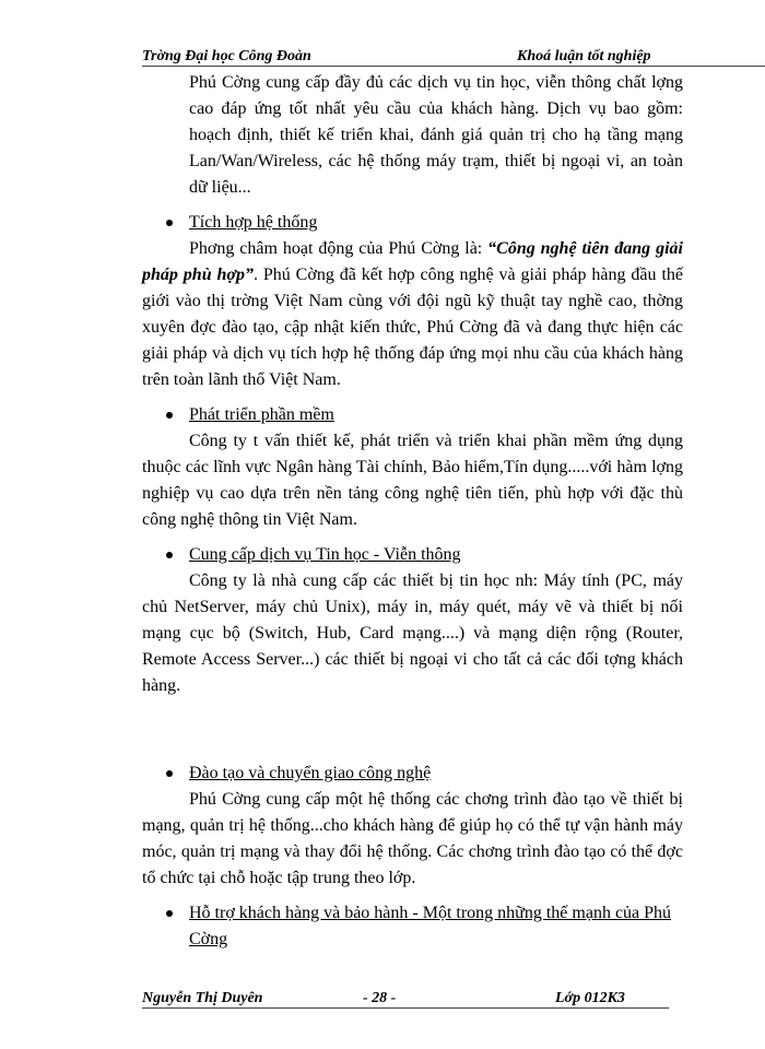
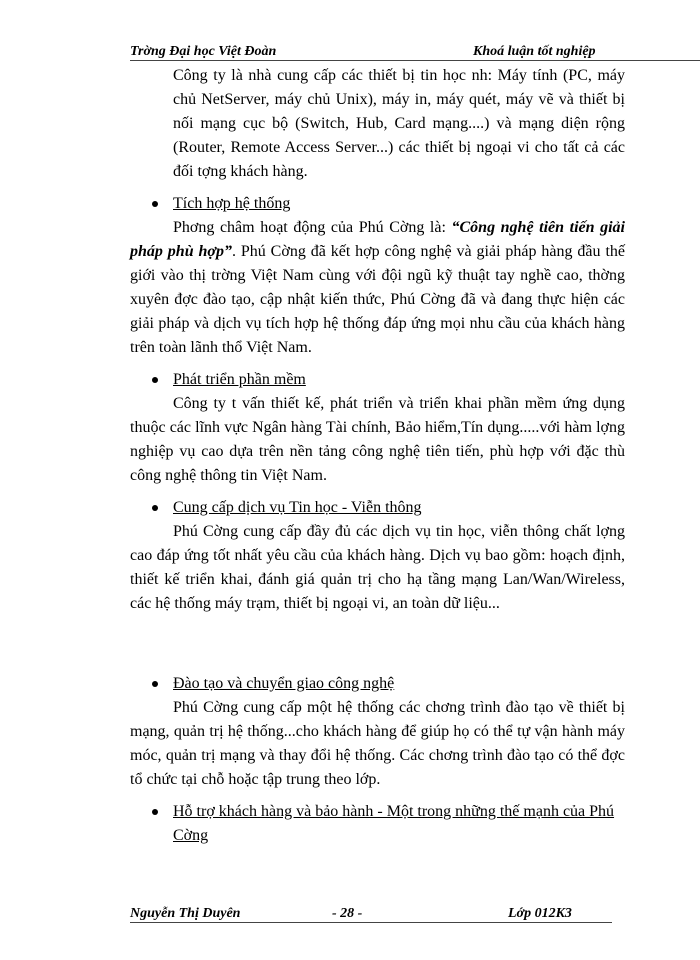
- Trờng Đại học Công Đoàn
+ Trờng Đại học Việt Đoàn
  Khoá luận tốt nghiệp
- Phú Cờng cung cấp đầy đủ các dịch vụ tin học, viễn thông chất lợng cao đáp ứng tốt nhất yêu cầu của khách hàng. Dịch vụ bao gồm: hoạch định, thiết kế triển khai, đánh giá quản trị cho hạ tầng mạng Lan/Wan/Wireless, các hệ thống máy trạm, thiết bị ngoại vi, an toàn dữ liệu...
+ Công ty là nhà cung cấp các thiết bị tin học nh: Máy tính (PC, máy chủ NetServer, máy chủ Unix), máy in, máy quét, máy vẽ và thiết bị nối mạng cục bộ (Switch, Hub, Card mạng....) và mạng diện rộng (Router, Remote Access Server...) các thiết bị ngoại vi cho tất cả các đối tợng khách hàng.
  Tích hợp hệ thống
- Phơng châm hoạt động của Phú Cờng là: “Công nghệ tiên đang giải pháp phù hợp”. Phú Cờng đã kết hợp công nghệ và giải pháp hàng đầu thế giới vào thị trờng Việt Nam cùng với đội ngũ kỹ thuật tay nghề cao, thờng xuyên đợc đào tạo, cập nhật kiến thức, Phú Cờng đã và đang thực hiện các giải pháp và dịch vụ tích hợp hệ thống đáp ứng mọi nhu cầu của khách hàng trên toàn lãnh thổ Việt Nam.
+ Phơng châm hoạt động của Phú Cờng là: “Công nghệ tiên tiến giải pháp phù hợp”. Phú Cờng đã kết hợp công nghệ và giải pháp hàng đầu thế giới vào thị trờng Việt Nam cùng với đội ngũ kỹ thuật tay nghề cao, thờng xuyên đợc đào tạo, cập nhật kiến thức, Phú Cờng đã và đang thực hiện các giải pháp và dịch vụ tích hợp hệ thống đáp ứng mọi nhu cầu của khách hàng trên toàn lãnh thổ Việt Nam.
  Phát triển phần mềm
  Công ty t vấn thiết kế, phát triển và triển khai phần mềm ứng dụng thuộc các lĩnh vực Ngân hàng Tài chính, Bảo hiểm,Tín dụng.....với hàm lợng nghiệp vụ cao dựa trên nền tảng công nghệ tiên tiến, phù hợp với đặc thù công nghệ thông tin Việt Nam.
  Cung cấp dịch vụ Tin học - Viễn thông
- Công ty là nhà cung cấp các thiết bị tin học nh: Máy tính (PC, máy chủ NetServer, máy chủ Unix), máy in, máy quét, máy vẽ và thiết bị nối mạng cục bộ (Switch, Hub, Card mạng....) và mạng diện rộng (Router, Remote Access Server...) các thiết bị ngoại vi cho tất cả các đối tợng khách hàng.
+ Phú Cờng cung cấp đầy đủ các dịch vụ tin học, viễn thông chất lợng cao đáp ứng tốt nhất yêu cầu của khách hàng. Dịch vụ bao gồm: hoạch định, thiết kế triển khai, đánh giá quản trị cho hạ tầng mạng Lan/Wan/Wireless, các hệ thống máy trạm, thiết bị ngoại vi, an toàn dữ liệu...
  Đào tạo và chuyển giao công nghệ
  Phú Cờng cung cấp một hệ thống các chơng trình đào tạo về thiết bị mạng, quản trị hệ thống...cho khách hàng để giúp họ có thể tự vận hành máy móc, quản trị mạng và thay đổi hệ thống. Các chơng trình đào tạo có thể đợc tổ chức tại chỗ hoặc tập trung theo lớp.
  Hỗ trợ khách hàng và bảo hành - Một trong những thế mạnh của Phú Cờng
  Nguyễn Thị Duyên
  - 28 -
  Lớp 012K3
